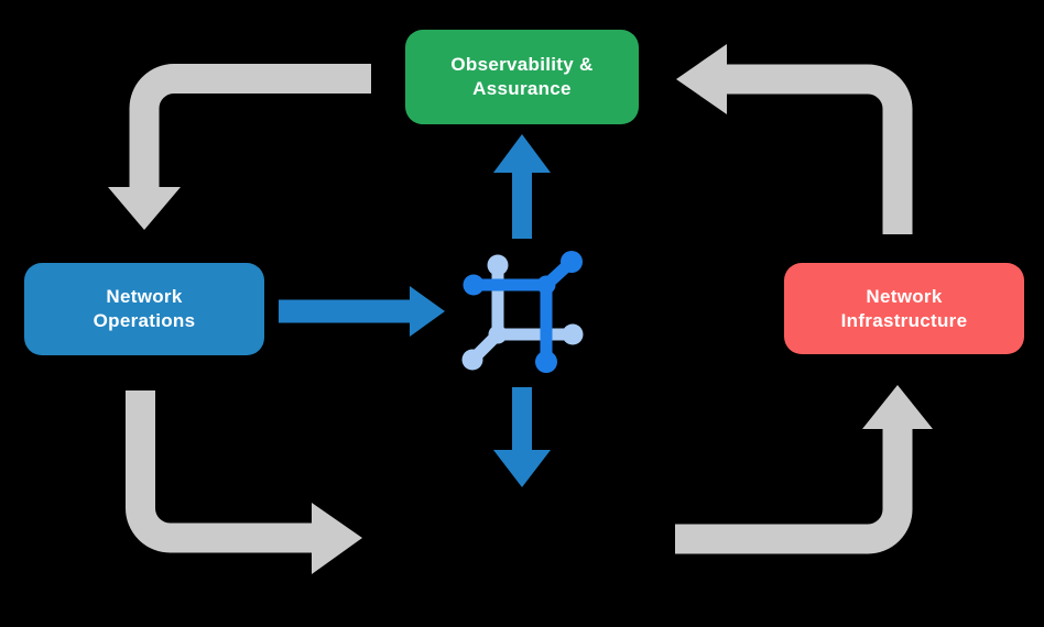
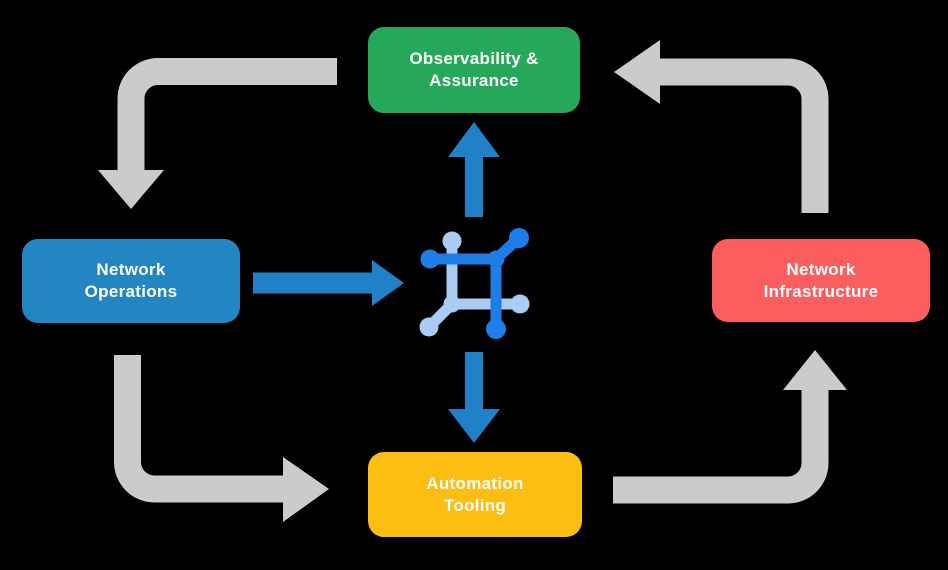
  Observability &
  Assurance
  Network
  Operations
  Network
  Infrastructure
+ Automation
+ Tooling
